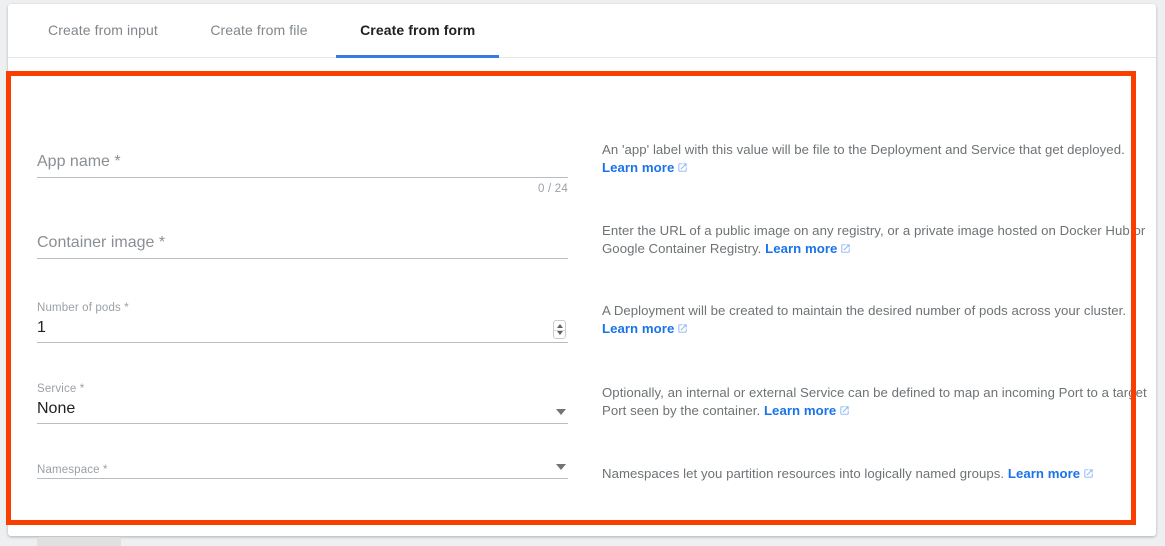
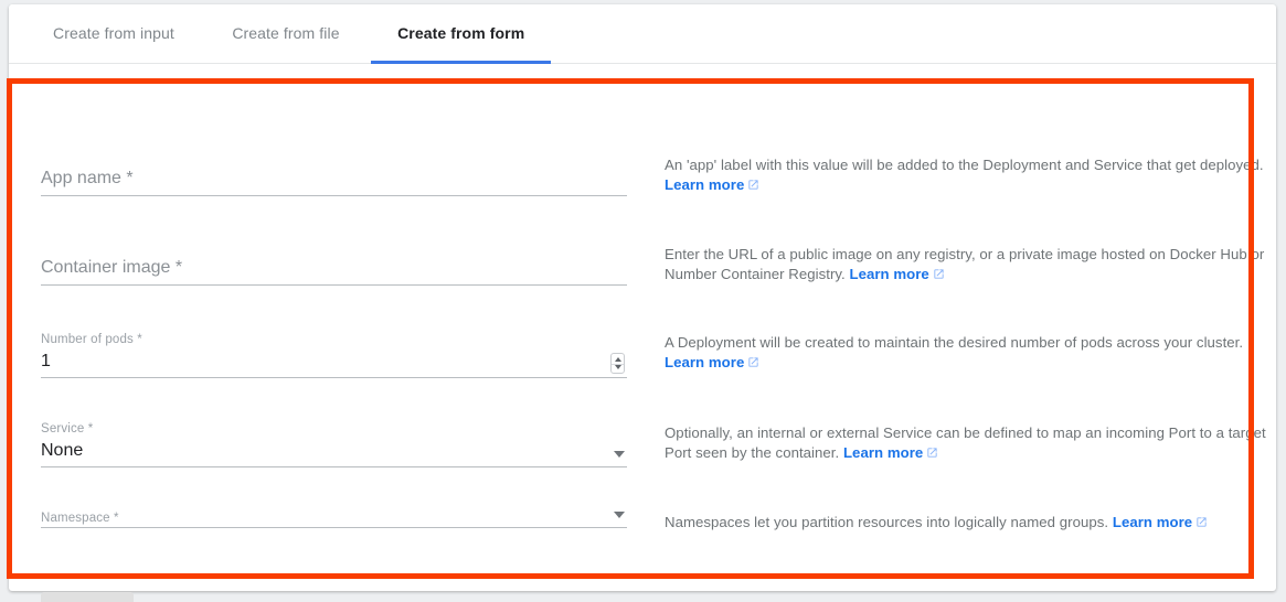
  Create from input Create from file Create from form
  App name *
- 0 / 24
- An 'app' label with this value will be file to the Deployment and Service that get deployed. Learn more
+ An 'app' label with this value will be added to the Deployment and Service that get deployed. Learn more
  Container image *
- Enter the URL of a public image on any registry, or a private image hosted on Docker Hub or Google Container Registry. Learn more
+ Enter the URL of a public image on any registry, or a private image hosted on Docker Hub or Number Container Registry. Learn more
  Number of pods *
  1
  A Deployment will be created to maintain the desired number of pods across your cluster. Learn more
  Service *
  None
  Optionally, an internal or external Service can be defined to map an incoming Port to a target Port seen by the container. Learn more
  Namespace *
  Namespaces let you partition resources into logically named groups. Learn more
